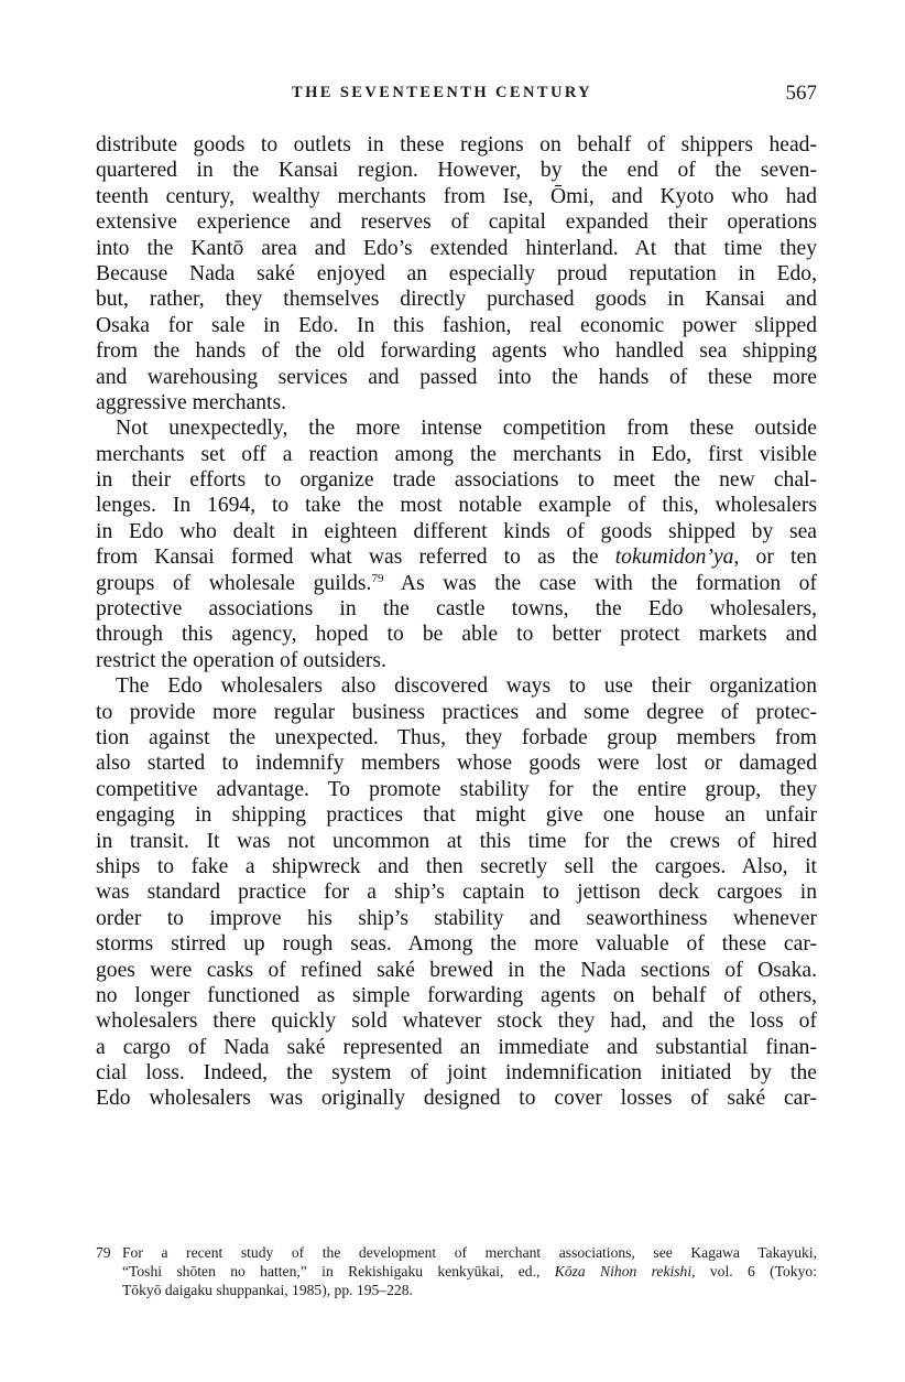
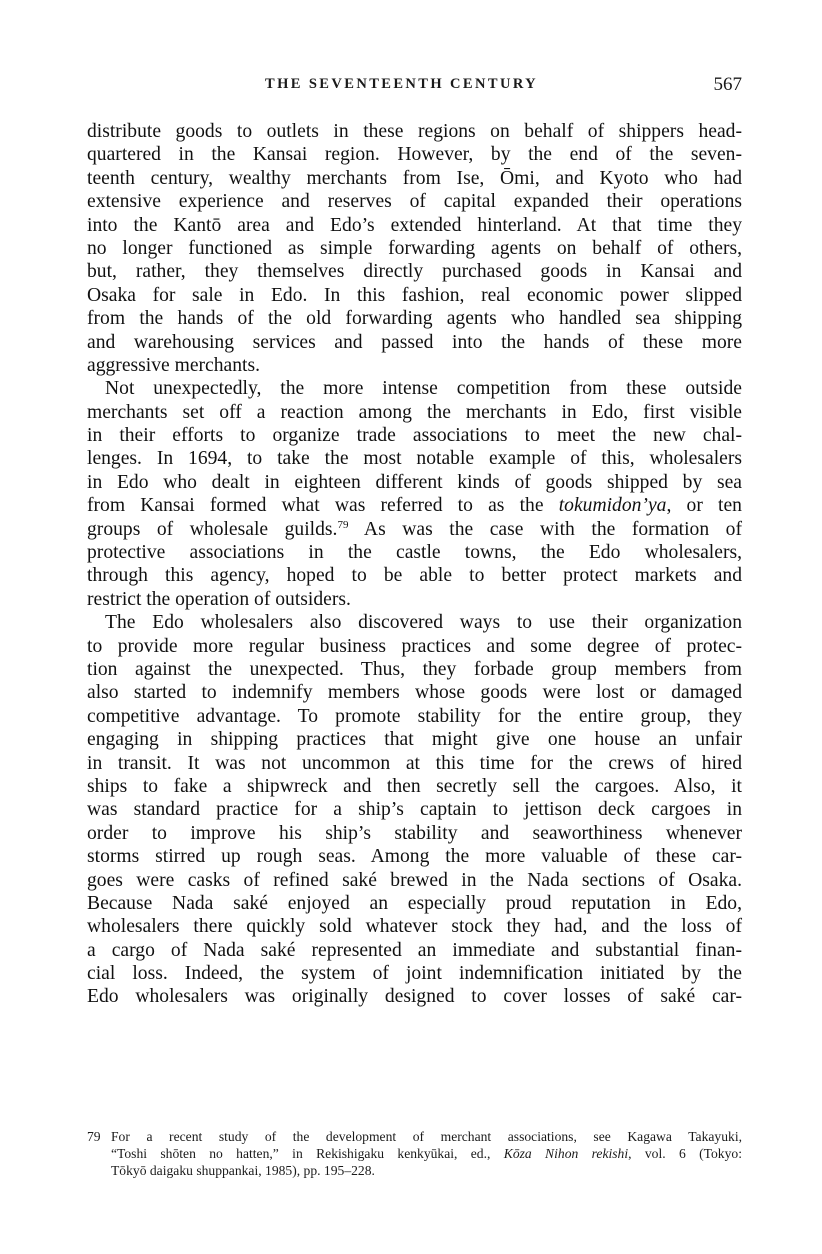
  THE SEVENTEENTH CENTURY
  567
  distribute goods to outlets in these regions on behalf of shippers head-
  quartered in the Kansai region. However, by the end of the seven-
  teenth century, wealthy merchants from Ise, Ōmi, and Kyoto who had
  extensive experience and reserves of capital expanded their operations
  into the Kantō area and Edo’s extended hinterland. At that time they
- Because Nada saké enjoyed an especially proud reputation in Edo,
+ no longer functioned as simple forwarding agents on behalf of others,
  but, rather, they themselves directly purchased goods in Kansai and
  Osaka for sale in Edo. In this fashion, real economic power slipped
  from the hands of the old forwarding agents who handled sea shipping
  and warehousing services and passed into the hands of these more
  aggressive merchants.
  Not unexpectedly, the more intense competition from these outside
  merchants set off a reaction among the merchants in Edo, first visible
  in their efforts to organize trade associations to meet the new chal-
  lenges. In 1694, to take the most notable example of this, wholesalers
  in Edo who dealt in eighteen different kinds of goods shipped by sea
  from Kansai formed what was referred to as the tokumidon’ya, or ten
  groups of wholesale guilds.79 As was the case with the formation of
  protective associations in the castle towns, the Edo wholesalers,
  through this agency, hoped to be able to better protect markets and
  restrict the operation of outsiders.
  The Edo wholesalers also discovered ways to use their organization
  to provide more regular business practices and some degree of protec-
  tion against the unexpected. Thus, they forbade group members from
  also started to indemnify members whose goods were lost or damaged
  competitive advantage. To promote stability for the entire group, they
  engaging in shipping practices that might give one house an unfair
  in transit. It was not uncommon at this time for the crews of hired
  ships to fake a shipwreck and then secretly sell the cargoes. Also, it
  was standard practice for a ship’s captain to jettison deck cargoes in
  order to improve his ship’s stability and seaworthiness whenever
  storms stirred up rough seas. Among the more valuable of these car-
  goes were casks of refined saké brewed in the Nada sections of Osaka.
- no longer functioned as simple forwarding agents on behalf of others,
+ Because Nada saké enjoyed an especially proud reputation in Edo,
  wholesalers there quickly sold whatever stock they had, and the loss of
  a cargo of Nada saké represented an immediate and substantial finan-
  cial loss. Indeed, the system of joint indemnification initiated by the
  Edo wholesalers was originally designed to cover losses of saké car-
  79 For a recent study of the development of merchant associations, see Kagawa Takayuki,
  “Toshi shōten no hatten,” in Rekishigaku kenkyūkai, ed., Kōza Nihon rekishi, vol. 6 (Tokyo:
  Tōkyō daigaku shuppankai, 1985), pp. 195–228.
